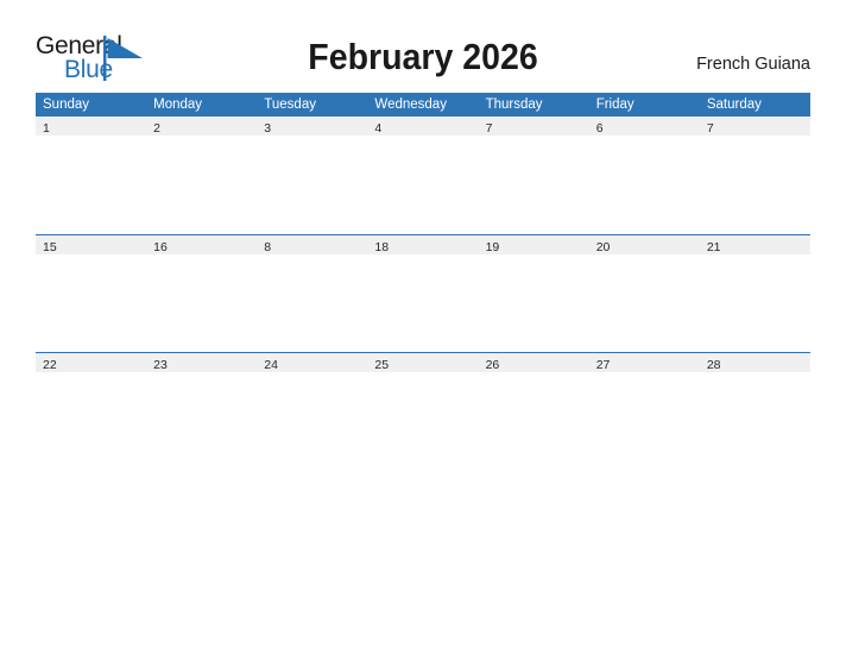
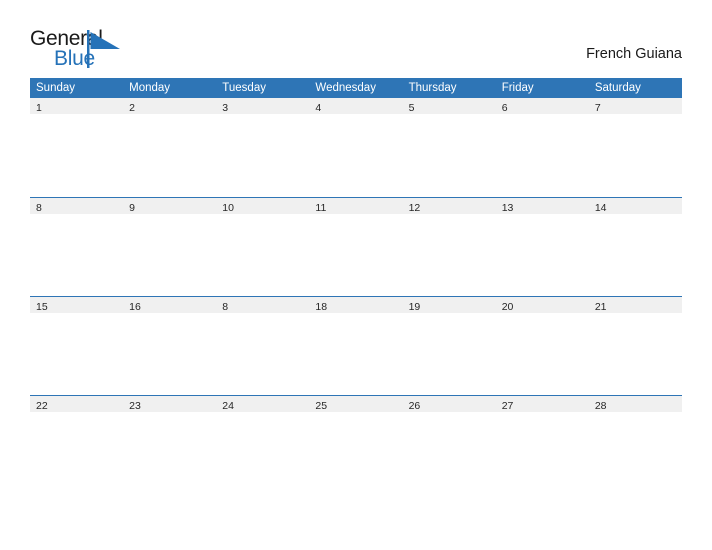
  Gener
  Blue
- February 2026
  French Guiana
  Sunday	Monday	Tuesday	Wednesday	Thursday	Friday	Saturday
- 1	2	3	4	7	6	7
+ 1	2	3	4	5	6	7
+ 8	9	10	11	12	13	14
  15	16	8	18	19	20	21
  22	23	24	25	26	27	28
